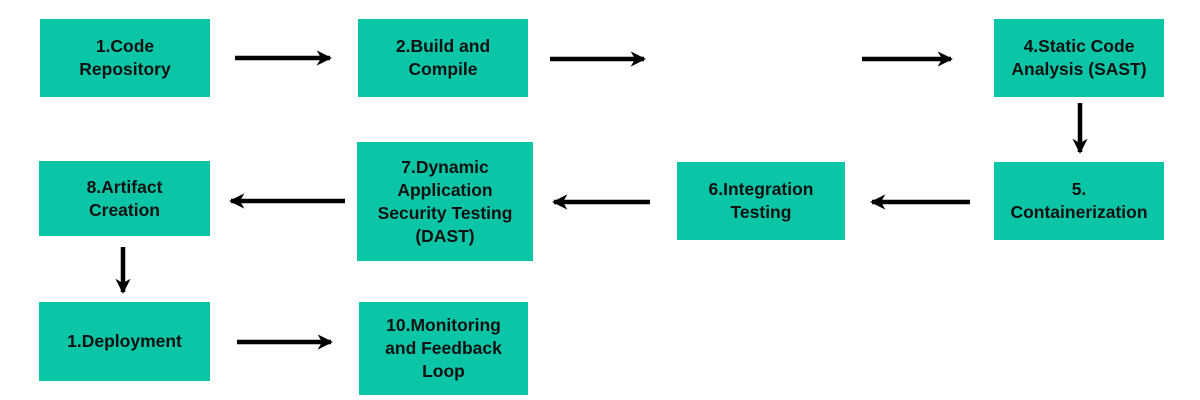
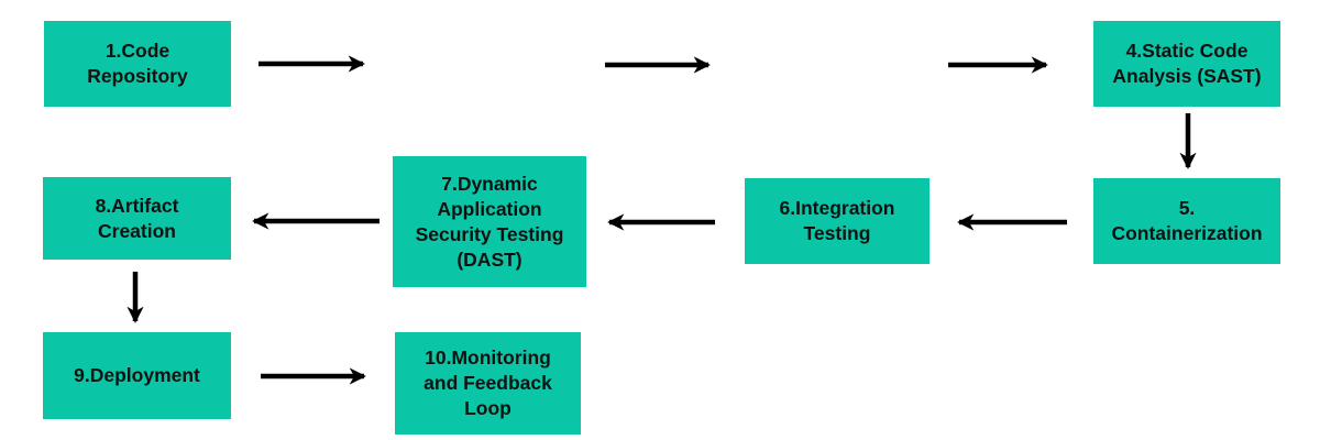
  1.Code
  Repository
- 2.Build and
- Compile
  4.Static Code
  Analysis (SAST)
  5.
  Containerization
  6.Integration
  Testing
  7.Dynamic
  Application
  Security Testing
  (DAST)
  8.Artifact
  Creation
- 1.Deployment
+ 9.Deployment
  10.Monitoring
  and Feedback
  Loop
